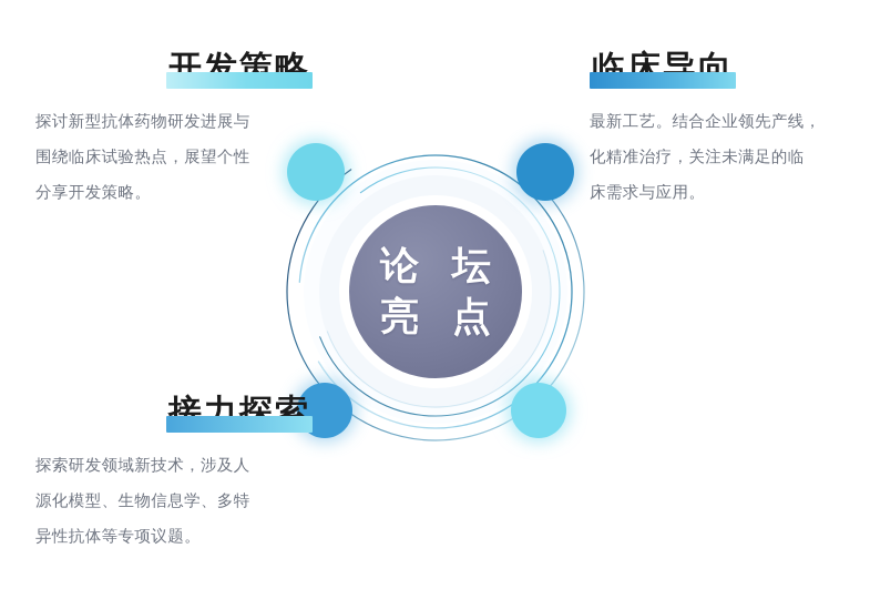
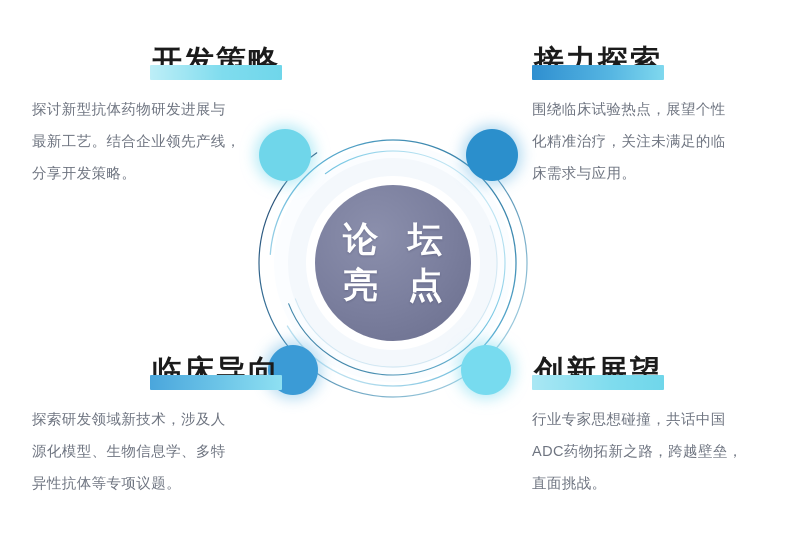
  开发策略
  探讨新型抗体药物研发进展与
- 围绕临床试验热点，展望个性
+ 最新工艺。结合企业领先产线，
  分享开发策略。
- 临床导向
+ 接力探索
- 最新工艺。结合企业领先产线，
+ 围绕临床试验热点，展望个性
  化精准治疗，关注未满足的临
  床需求与应用。
- 接力探索
+ 临床导向
  探索研发领域新技术，涉及人
  源化模型、生物信息学、多特
  异性抗体等专项议题。
+ 创新展望
+ 行业专家思想碰撞，共话中国
+ ADC药物拓新之路，跨越壁垒，
+ 直面挑战。
  论 坛
  亮 点
